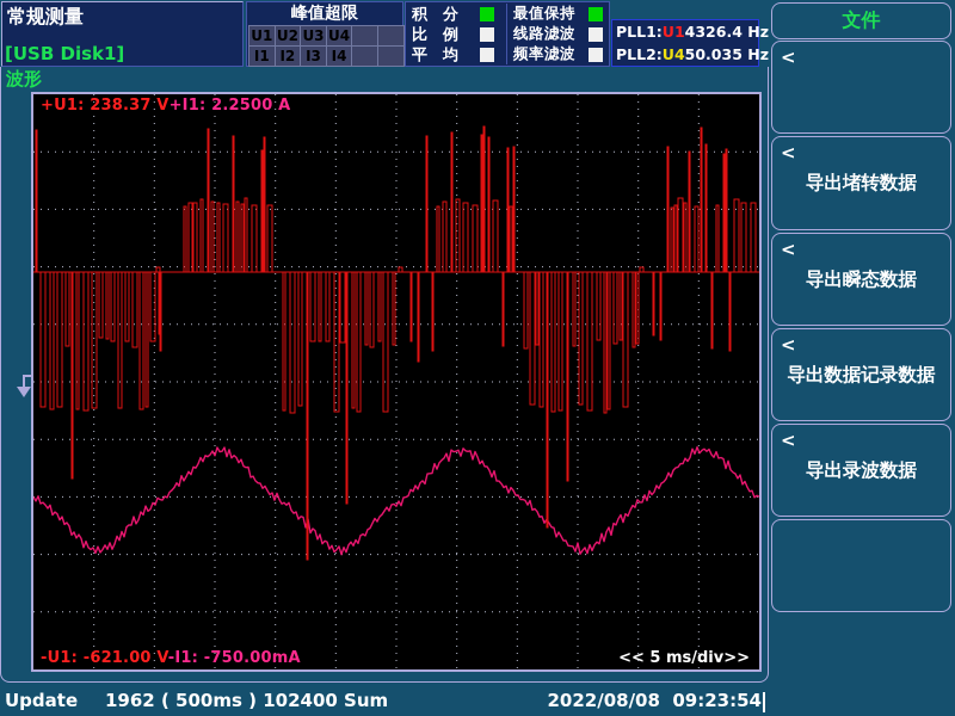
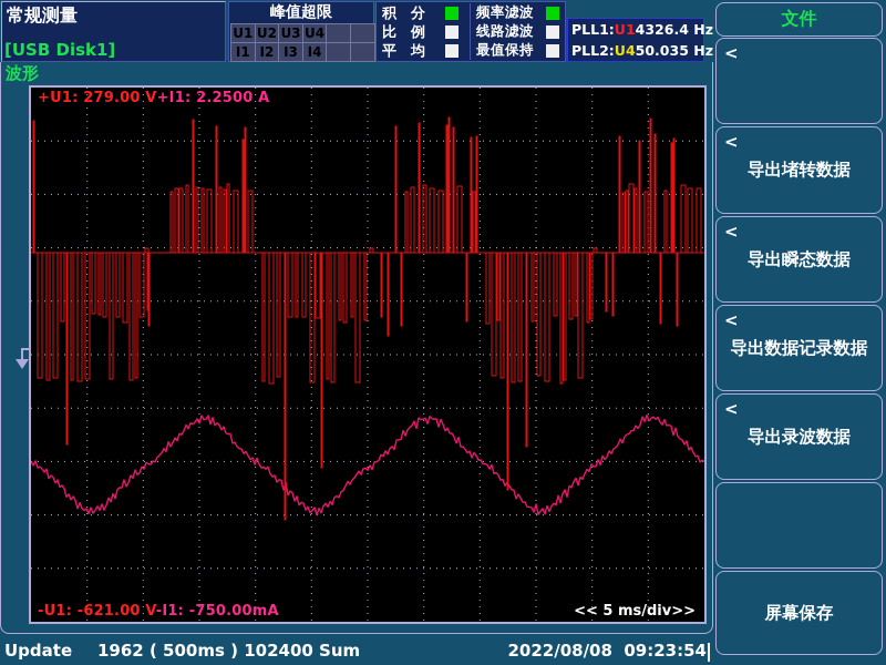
  常规测量
  [USB Disk1]
  峰值超限
  U1
  U2
  U3
  U4
  I1
  I2
  I3
  I4
  积分
  比例
  平均
- 最值保持
+ 频率滤波
  线路滤波
- 频率滤波
+ 最值保持
  PLL1:
  U1
  4326.4 Hz
  PLL2:
  U4
  50.035 Hz
  波形
- +U1: 238.37 V+I1: 2.2500 A
+ +U1: 279.00 V+I1: 2.2500 A
  -U1: -621.00 V-I1: -750.00mA
  << 5 ms/div>>
  文件
  <
  <
  导出堵转数据
  <
  导出瞬态数据
  <
  导出数据记录数据
  <
  导出录波数据
+ 屏幕保存
  Update
  1962 ( 500ms ) 102400 Sum
  2022/08/08 09:23:54
